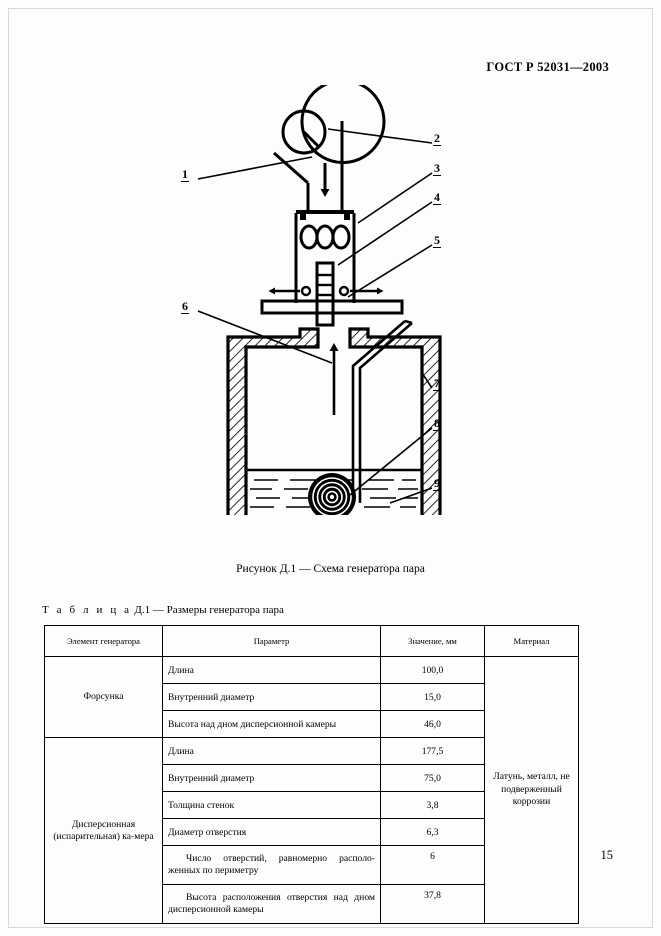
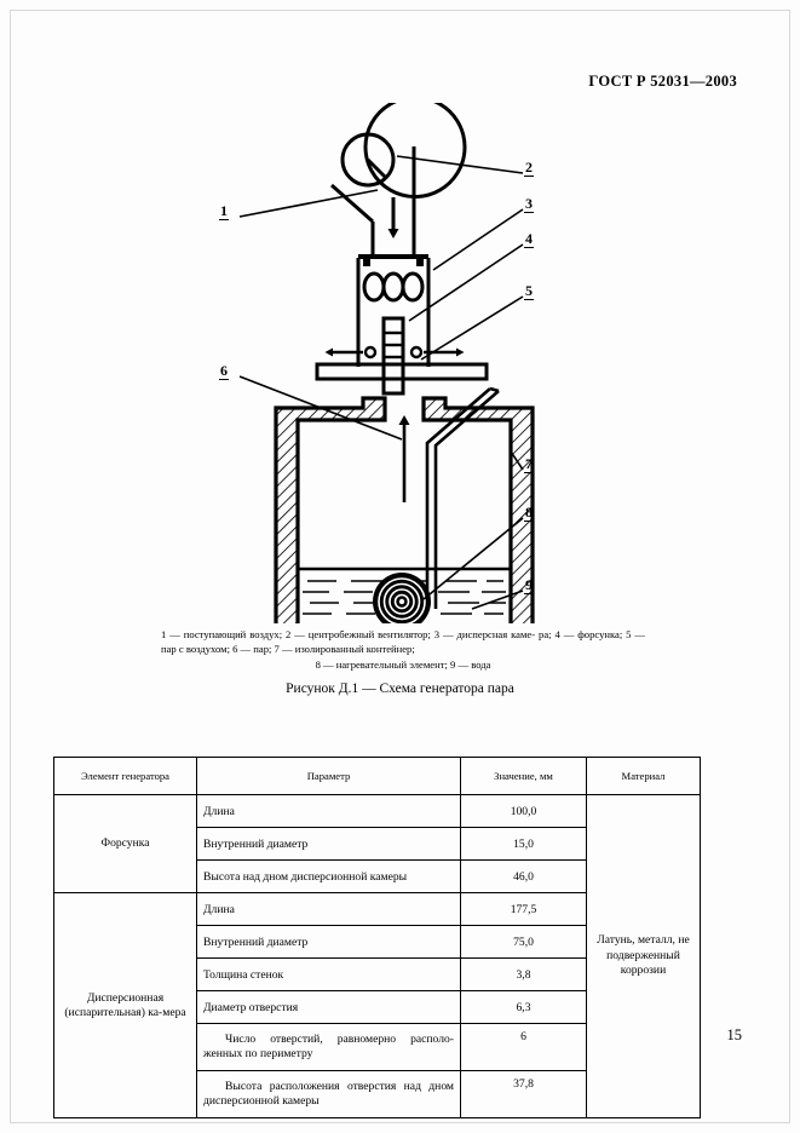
  ГОСТ Р 52031—2003
  1
  2
  3
  4
  5
  6
  7
  8
  9
+ 1 — поступающий воздух; 2 — центробежный вентилятор; 3 — дисперсная каме- ра; 4 — форсунка; 5 — пар с воздухом; 6 — пар; 7 — изолированный контейнер;
+ 8 — нагревательный элемент; 9 — вода
  Рисунок Д.1 — Схема генератора пара
- Т а б л и ц а Д.1 — Размеры генератора пара
  Элемент генератора	Параметр	Значение, мм	Материал
  Форсунка	Длина	100,0	Латунь, металл, не подверженный коррозии
  Внутренний диаметр	15,0
  Высота над дном дисперсионной камеры	46,0
  Дисперсионная (испарительная) ка-мера	Длина	177,5
  Внутренний диаметр	75,0
  Толщина стенок	3,8
  Диаметр отверстия	6,3
  Число отверстий, равномерно располо-женных по периметру	6
  Высота расположения отверстия над дном дисперсионной камеры	37,8
  15
